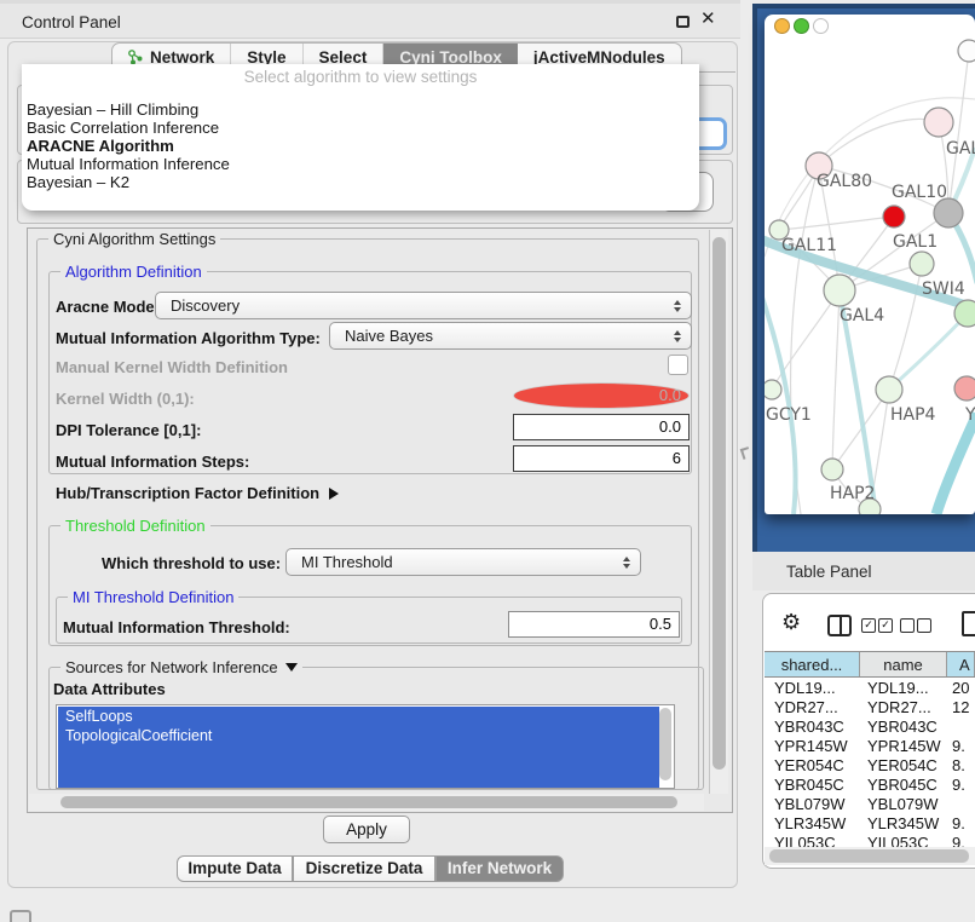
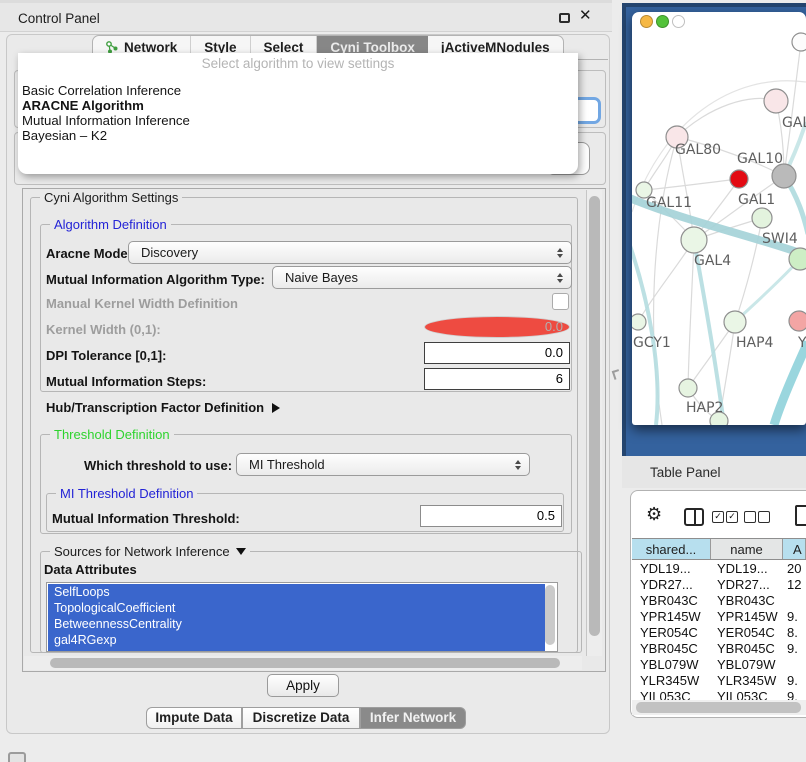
  Control Panel
  ✕
  Network
  Style
  Select
  Cyni Toolbox
  jActiveMNodules
  Select algorithm to view settings
- Bayesian – Hill Climbing
  Basic Correlation Inference
  ARACNE Algorithm
  Mutual Information Inference
  Bayesian – K2
  Cyni Algorithm Settings
  Algorithm Definition
  Aracne Mode
  Discovery
  Mutual Information Algorithm Type:
  Naive Bayes
  Manual Kernel Width Definition
  Kernel Width (0,1):
  0.0
  DPI Tolerance [0,1]:
  0.0
  Mutual Information Steps:
  6
  Hub/Transcription Factor Definition
  Threshold Definition
  Which threshold to use:
  MI Threshold
  MI Threshold Definition
  Mutual Information Threshold:
  0.5
  Sources for Network Inference
  Data Attributes
  SelfLoops
  TopologicalCoefficient
+ BetweennessCentrality
+ gal4RGexp
  Apply
  Impute Data
  Discretize Data
  Infer Network
  GAL80
  GAL10
  GAL11
  GAL1
  SWI4
  GAL4
  GCY1
  HAP4
  Y
  HAP2
  Table Panel
  ⚙
  ✓
  ✓
  shared...
  name
  A
  YDL19...
  YDL19...
  20
  YDR27...
  YDR27...
  12
  YBR043C
  YBR043C
  YPR145W
  YPR145W
  9.
  YER054C
  YER054C
  8.
  YBR045C
  YBR045C
  9.
  YBL079W
  YBL079W
  YLR345W
  YLR345W
  9.
  YIL053C
  YIL053C
  9.
